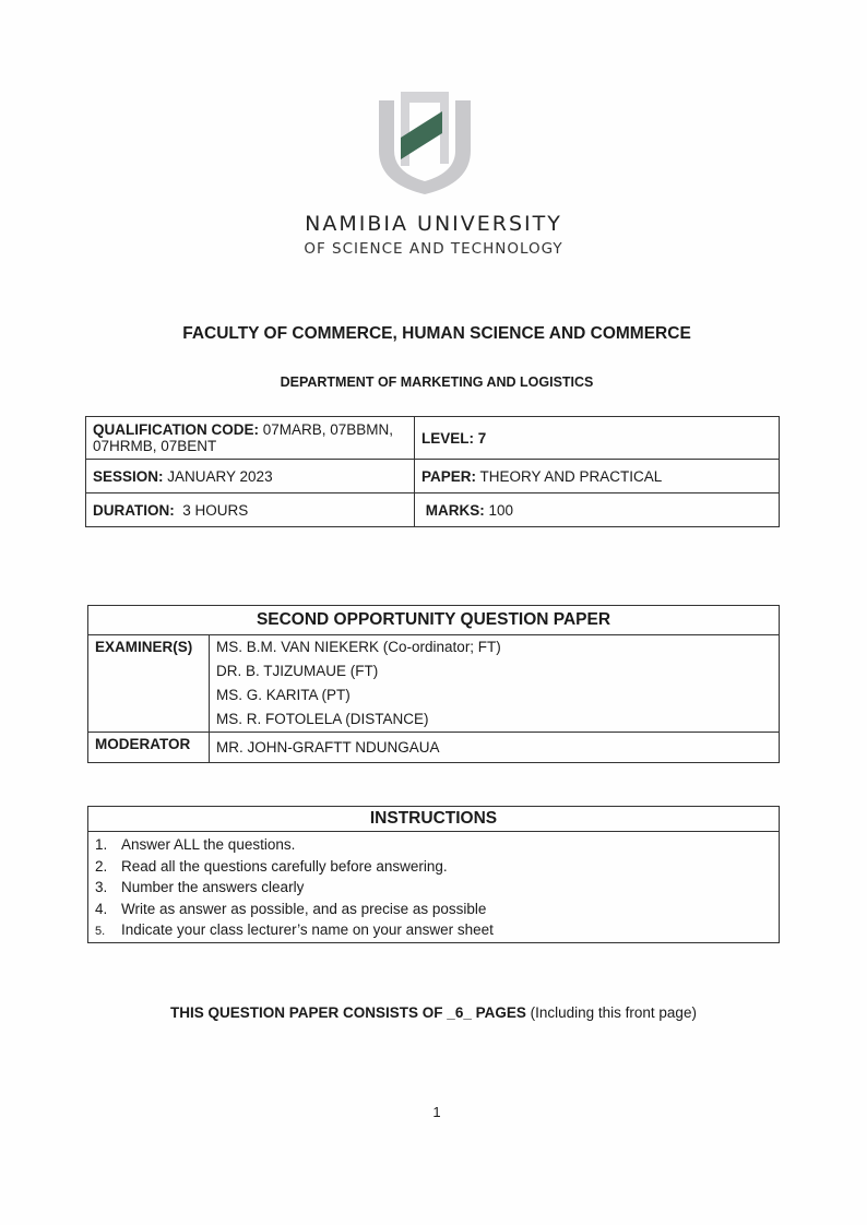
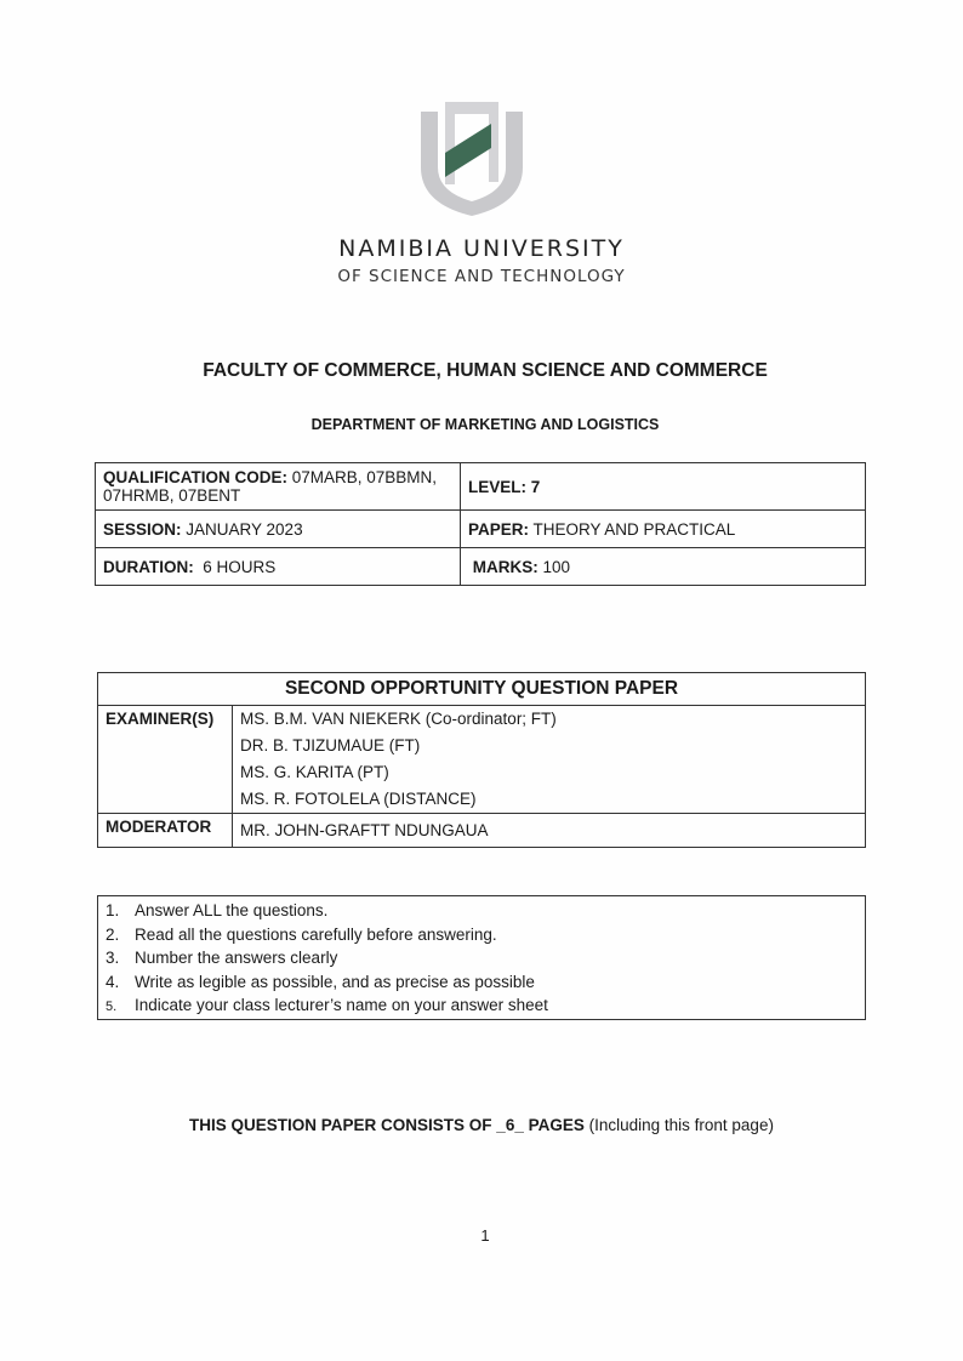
  NAMIBIA UNIVERSITY
  OF SCIENCE AND TECHNOLOGY
  FACULTY OF COMMERCE, HUMAN SCIENCE AND COMMERCE
  DEPARTMENT OF MARKETING AND LOGISTICS
  QUALIFICATION CODE: 07MARB, 07BBMN, 07HRMB, 07BENT	LEVEL: 7
  SESSION: JANUARY 2023	PAPER: THEORY AND PRACTICAL
- DURATION: 3 HOURS	MARKS: 100
+ DURATION: 6 HOURS	MARKS: 100
  SECOND OPPORTUNITY QUESTION PAPER
  EXAMINER(S)	MS. B.M. VAN NIEKERK (Co-ordinator; FT) DR. B. TJIZUMAUE (FT) MS. G. KARITA (PT) MS. R. FOTOLELA (DISTANCE)
  MODERATOR	MR. JOHN-GRAFTT NDUNGAUA
- INSTRUCTIONS
- 1. Answer ALL the questions. 2. Read all the questions carefully before answering. 3. Number the answers clearly 4. Write as answer as possible, and as precise as possible 5. Indicate your class lecturer’s name on your answer sheet
+ 1. Answer ALL the questions. 2. Read all the questions carefully before answering. 3. Number the answers clearly 4. Write as legible as possible, and as precise as possible 5. Indicate your class lecturer’s name on your answer sheet
  THIS QUESTION PAPER CONSISTS OF _6_ PAGES (Including this front page)
  1
